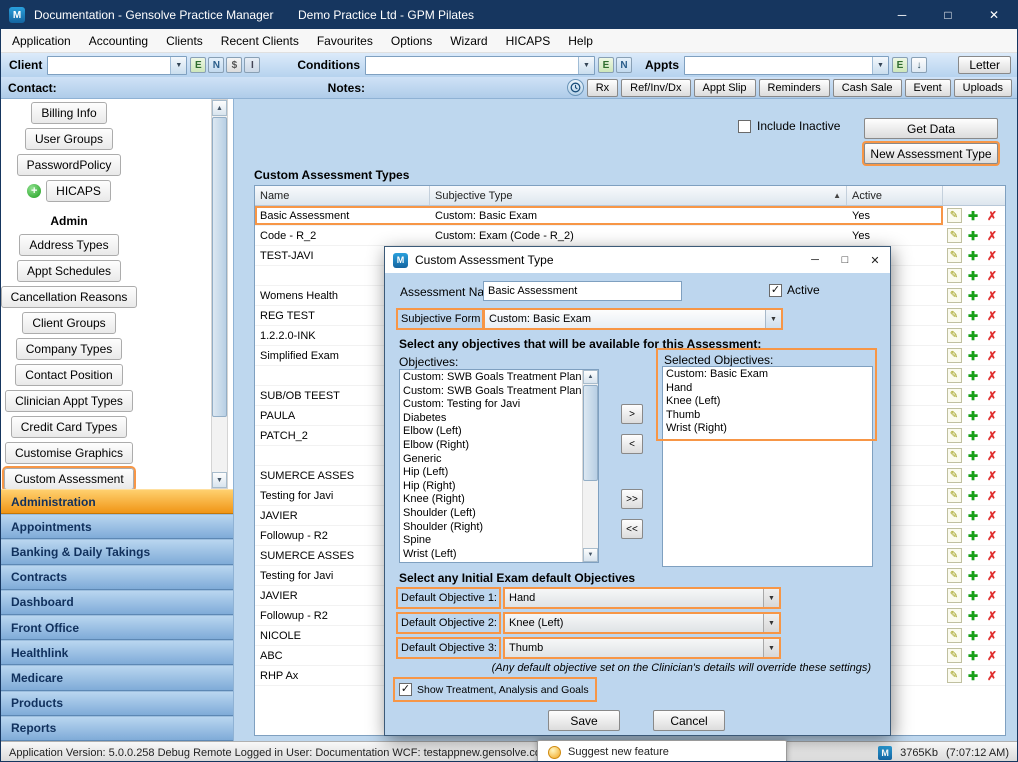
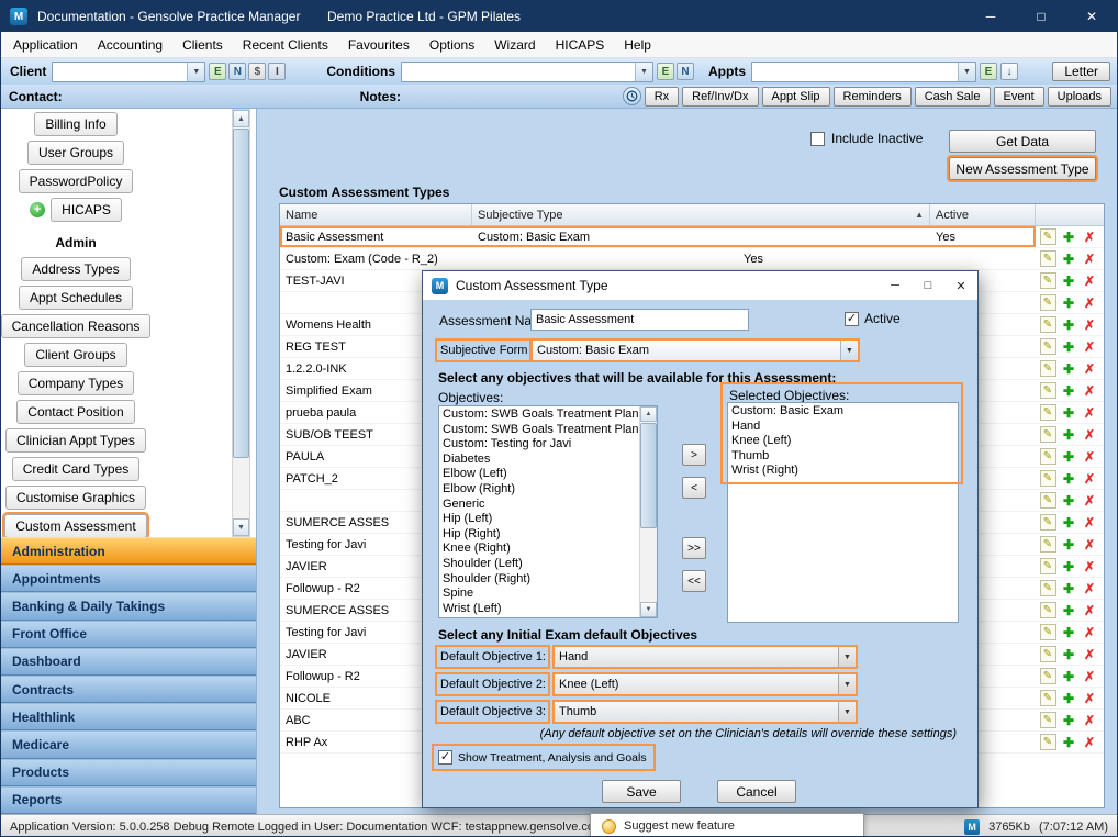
  M
  Documentation - Gensolve Practice Manager
  Demo Practice Ltd - GPM Pilates
  ─
  □
  ✕
  Application
  Accounting
  Clients
  Recent Clients
  Favourites
  Options
  Wizard
  HICAPS
  Help
  Client
  E
  N
  $
  I
  Conditions
  E
  N
  Appts
  E
  ↓
  Letter
  Contact:
  Notes:
  Rx
  Ref/Inv/Dx
  Appt Slip
  Reminders
  Cash Sale
  Event
  Uploads
  Billing Info
  User Groups
  PasswordPolicy
  +
  HICAPS
  Admin
  Address Types
  Appt Schedules
  Cancellation Reasons
  Client Groups
  Company Types
  Contact Position
  Clinician Appt Types
  Credit Card Types
  Customise Graphics
  Custom Assessment
  Administration
  Appointments
  Banking & Daily Takings
- Contracts
+ Front Office
  Dashboard
- Front Office
+ Contracts
  Healthlink
  Medicare
  Products
  Reports
  Include Inactive
  Get Data
  New Assessment Type
  Custom Assessment Types
  Name
  Subjective Type
  ▲
  Active
  Basic Assessment
  Custom: Basic Exam
  Yes
  ✎
  ✚
  ✗
- Code - R_2
  Custom: Exam (Code - R_2)
  Yes
  ✎
  ✚
  ✗
  TEST-JAVI
  ✎
  ✚
  ✗
  ✎
  ✚
  ✗
  Womens Health
  ✎
  ✚
  ✗
  REG TEST
  ✎
  ✚
  ✗
  1.2.2.0-INK
  ✎
  ✚
  ✗
  Simplified Exam
  ✎
  ✚
  ✗
+ prueba paula
  ✎
  ✚
  ✗
  SUB/OB TEEST
  ✎
  ✚
  ✗
  PAULA
  ✎
  ✚
  ✗
  PATCH_2
  ✎
  ✚
  ✗
  ✎
  ✚
  ✗
  SUMERCE ASSES
  ✎
  ✚
  ✗
  Testing for Javi
  ✎
  ✚
  ✗
  JAVIER
  ✎
  ✚
  ✗
  Followup - R2
  ✎
  ✚
  ✗
  SUMERCE ASSES
  ✎
  ✚
  ✗
  Testing for Javi
  ✎
  ✚
  ✗
  JAVIER
  ✎
  ✚
  ✗
  Followup - R2
  ✎
  ✚
  ✗
  NICOLE
  ✎
  ✚
  ✗
  ABC
  ✎
  ✚
  ✗
  RHP Ax
  ✎
  ✚
  ✗
  M
  Custom Assessment Type
  ─
  □
  ✕
  Assessment Na
  Basic Assessment
  ✓
  Active
  Subjective Form
  Custom: Basic Exam
  Select any objectives that will be available for this Assessment:
  Objectives:
  Custom: SWB Goals Treatment Plan
  Custom: SWB Goals Treatment Plan
  Custom: Testing for Javi
  Diabetes
  Elbow (Left)
  Elbow (Right)
  Generic
  Hip (Left)
  Hip (Right)
  Knee (Right)
  Shoulder (Left)
  Shoulder (Right)
  Spine
  Wrist (Left)
  >
  <
  >>
  <<
  Selected Objectives:
  Custom: Basic Exam
  Hand
  Knee (Left)
  Thumb
  Wrist (Right)
  Select any Initial Exam default Objectives
  Default Objective 1:
  Hand
  Default Objective 2:
  Knee (Left)
  Default Objective 3:
  Thumb
  (Any default objective set on the Clinician's details will override these settings)
  ✓
  Show Treatment, Analysis and Goals
  Save
  Cancel
  Application Version: 5.0.0.258 Debug Remote Logged in User: Documentation WCF: testappnew.gensolve.c
  Suggest new feature
  M
  3765Kb
  (7:07:12 AM)
